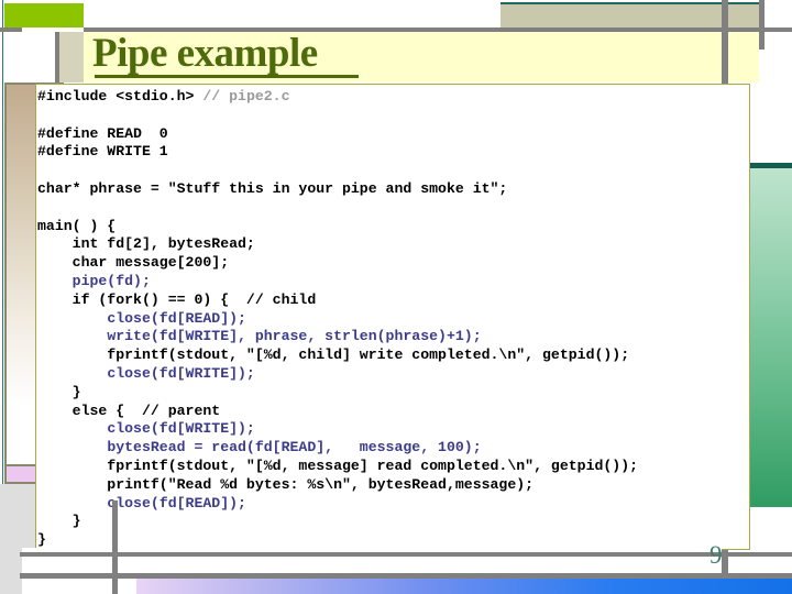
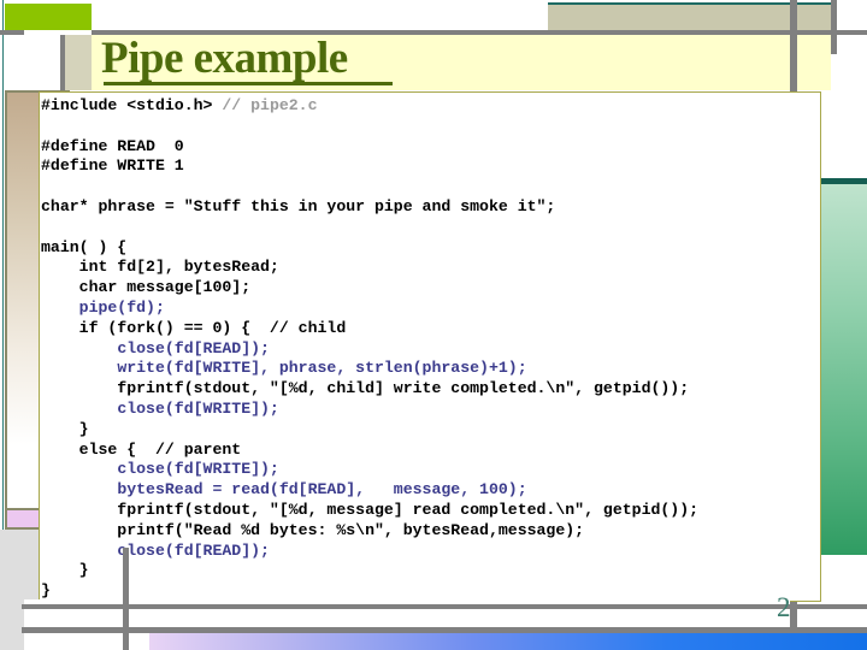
  Pipe example
  #include <stdio.h> // pipe2.c
  #define READ 0
  #define WRITE 1
  char* phrase = "Stuff this in your pipe and smoke it";
  main( ) {
  int fd[2], bytesRead;
- char message[200];
+ char message[100];
  pipe(fd);
  if (fork() == 0) { // child
  close(fd[READ]);
  write(fd[WRITE], phrase, strlen(phrase)+1);
  fprintf(stdout, "[%d, child] write completed.\n", getpid());
  close(fd[WRITE]);
  }
  else { // parent
  close(fd[WRITE]);
  bytesRead = read(fd[READ], message, 100);
  fprintf(stdout, "[%d, message] read completed.\n", getpid());
  printf("Read %d bytes: %s\n", bytesRead,message);
  lose(fd[READ]);
  }
  }
- 9
+ 2
